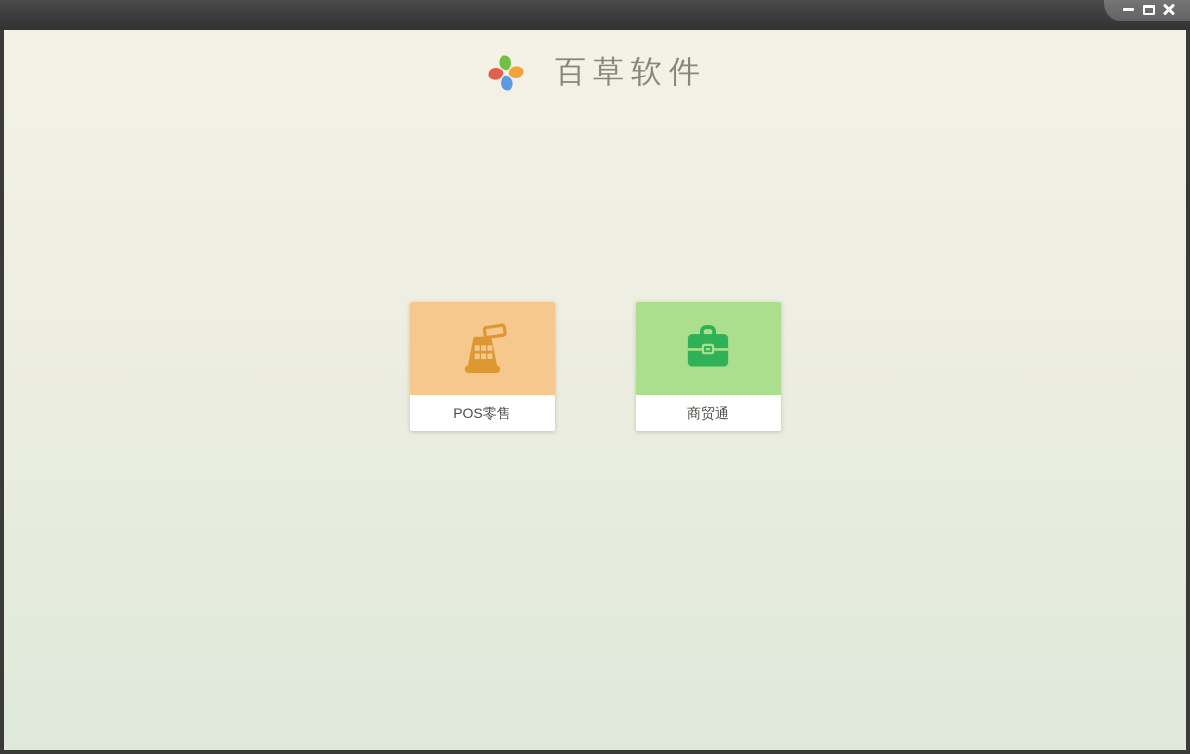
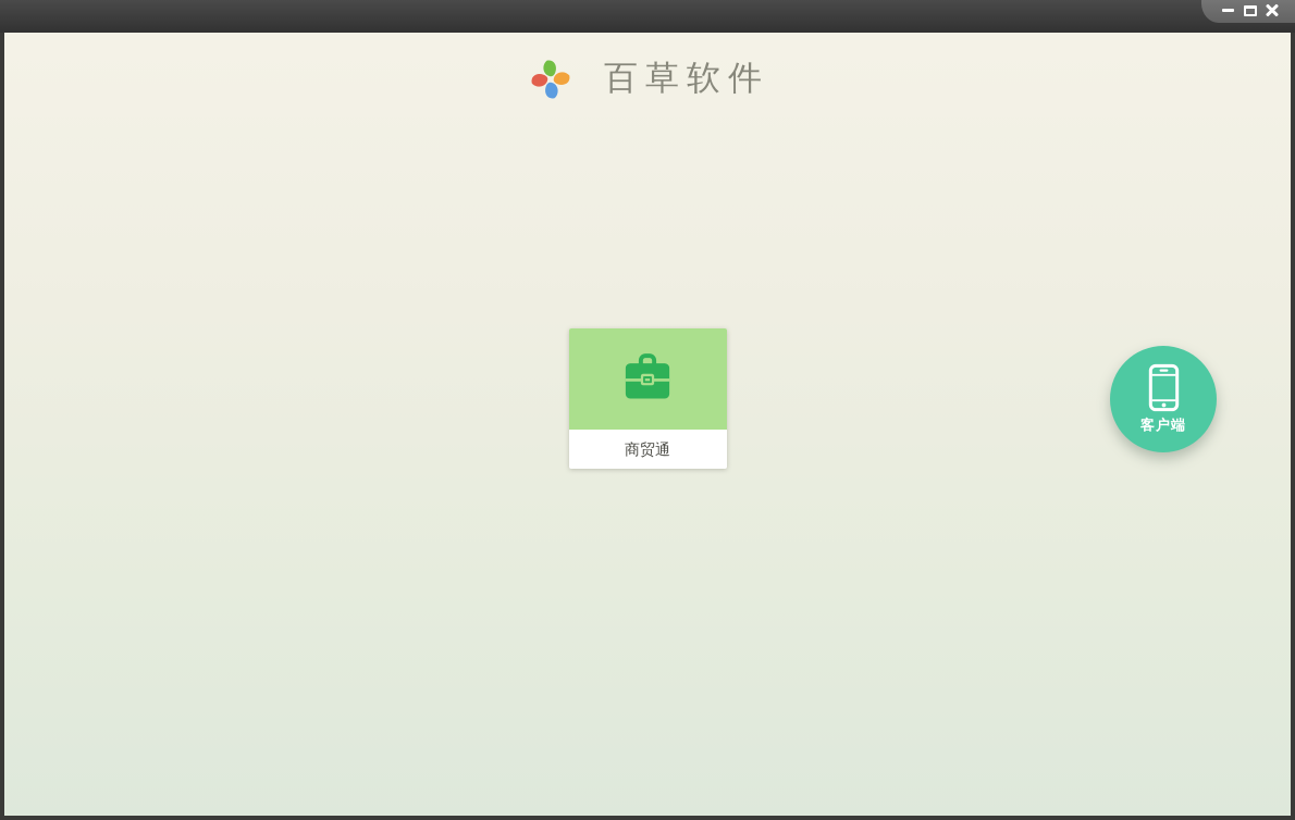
  百草软件
- POS零售
  商贸通
+ 客户端
